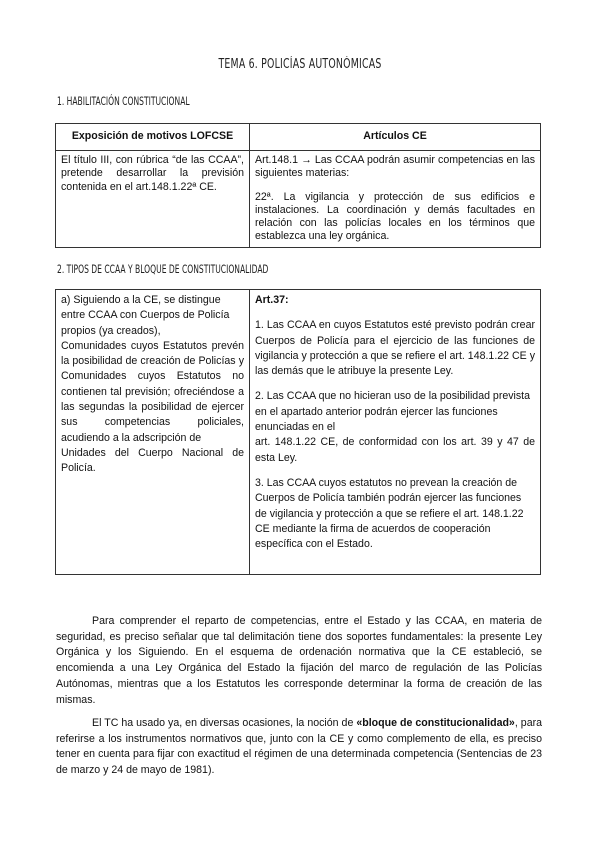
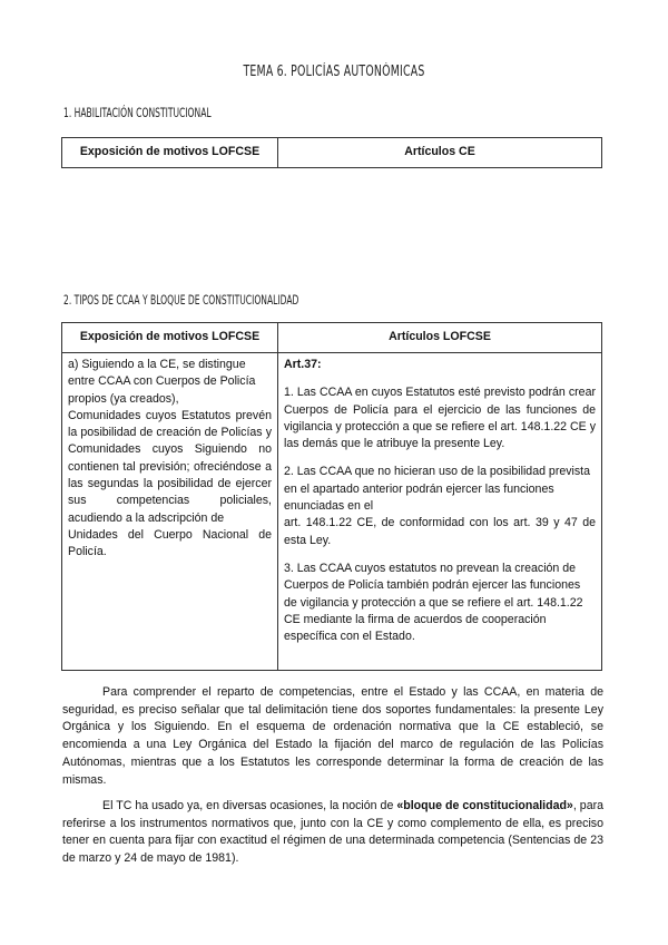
  TEMA 6. POLICÍAS AUTONÓMICAS
  1. HABILITACIÓN CONSTITUCIONAL
  Exposición de motivos LOFCSE	Artículos CE
- El título III, con rúbrica “de las CCAA”, pretende desarrollar la previsión contenida en el art.148.1.22ª CE.	Art.148.1 → Las CCAA podrán asumir competencias en las siguientes materias: 22ª. La vigilancia y protección de sus edificios e instalaciones. La coordinación y demás facultades en relación con las policías locales en los términos que establezca una ley orgánica.
  2. TIPOS DE CCAA Y BLOQUE DE CONSTITUCIONALIDAD
+ Exposición de motivos LOFCSE	Artículos LOFCSE
- a) Siguiendo a la CE, se distingue entre CCAA con Cuerpos de Policía propios (ya creados), Comunidades cuyos Estatutos prevén la posibilidad de creación de Policías y Comunidades cuyos Estatutos no contienen tal previsión; ofreciéndose a las segundas la posibilidad de ejercer sus competencias policiales, acudiendo a la adscripción de Unidades del Cuerpo Nacional de Policía.	Art.37: 1. Las CCAA en cuyos Estatutos esté previsto podrán crear Cuerpos de Policía para el ejercicio de las funciones de vigilancia y protección a que se refiere el art. 148.1.22 CE y las demás que le atribuye la presente Ley. 2. Las CCAA que no hicieran uso de la posibilidad prevista en el apartado anterior podrán ejercer las funciones enunciadas en el art. 148.1.22 CE, de conformidad con los art. 39 y 47 de esta Ley. 3. Las CCAA cuyos estatutos no prevean la creación de Cuerpos de Policía también podrán ejercer las funciones de vigilancia y protección a que se refiere el art. 148.1.22 CE mediante la firma de acuerdos de cooperación específica con el Estado.
+ a) Siguiendo a la CE, se distingue entre CCAA con Cuerpos de Policía propios (ya creados), Comunidades cuyos Estatutos prevén la posibilidad de creación de Policías y Comunidades cuyos Siguiendo no contienen tal previsión; ofreciéndose a las segundas la posibilidad de ejercer sus competencias policiales, acudiendo a la adscripción de Unidades del Cuerpo Nacional de Policía.	Art.37: 1. Las CCAA en cuyos Estatutos esté previsto podrán crear Cuerpos de Policía para el ejercicio de las funciones de vigilancia y protección a que se refiere el art. 148.1.22 CE y las demás que le atribuye la presente Ley. 2. Las CCAA que no hicieran uso de la posibilidad prevista en el apartado anterior podrán ejercer las funciones enunciadas en el art. 148.1.22 CE, de conformidad con los art. 39 y 47 de esta Ley. 3. Las CCAA cuyos estatutos no prevean la creación de Cuerpos de Policía también podrán ejercer las funciones de vigilancia y protección a que se refiere el art. 148.1.22 CE mediante la firma de acuerdos de cooperación específica con el Estado.
  Para comprender el reparto de competencias, entre el Estado y las CCAA, en materia de seguridad, es preciso señalar que tal delimitación tiene dos soportes fundamentales: la presente Ley Orgánica y los Siguiendo. En el esquema de ordenación normativa que la CE estableció, se encomienda a una Ley Orgánica del Estado la fijación del marco de regulación de las Policías Autónomas, mientras que a los Estatutos les corresponde determinar la forma de creación de las mismas.
  El TC ha usado ya, en diversas ocasiones, la noción de «bloque de constitucionalidad», para referirse a los instrumentos normativos que, junto con la CE y como complemento de ella, es preciso tener en cuenta para fijar con exactitud el régimen de una determinada competencia (Sentencias de 23 de marzo y 24 de mayo de 1981).
